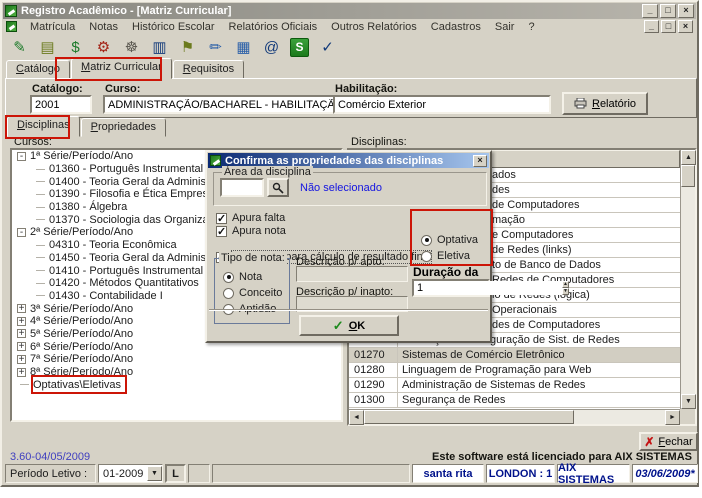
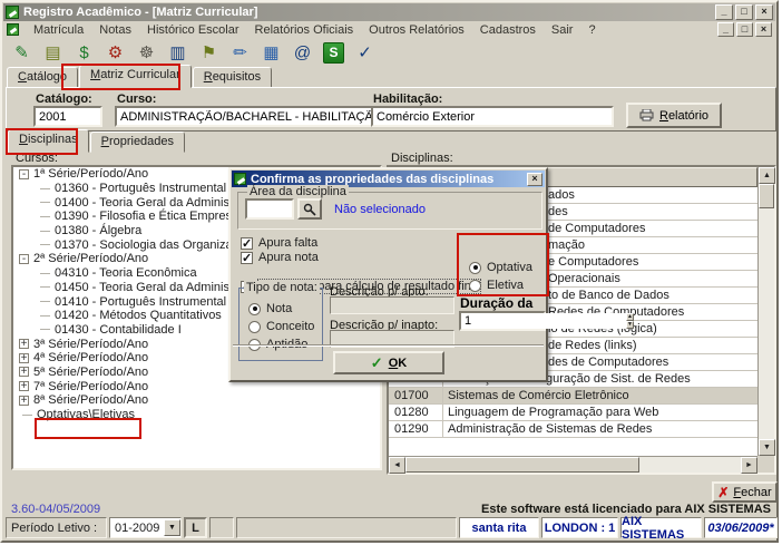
  Registro Acadêmico - [Matriz Curricular]
  _
  □
  ×
  Matrícula
  Notas
  Histórico Escolar
  Relatórios Oficiais
  Outros Relatórios
  Cadastros
  Sair
  ?
  _
  □
  ×
  ✎
  ▤
  $
  ⚙
  ☸
  ▥
  ⚑
  ✏
  ▦
  @
  S
  ✓
  Catálogo
  Matriz Curricular
  Requisitos
  Catálogo:
  2001
  Curso:
  ADMINISTRAÇÃO/BACHAREL - HABILITAÇÃ
  Habilitação:
  Comércio Exterior
  Relatório
  Disciplinas
  Propriedades
  Cursos:
  1ª Série/Período/Ano
  01360 - Português Instrumental
  01400 - Teoria Geral da Adminis
  01390 - Filosofia e Ética Empre
  01380 - Álgebra
  01370 - Sociologia das Organiz
  2ª Série/Período/Ano
  04310 - Teoria Econômica
  01450 - Teoria Geral da Adminis
  01410 - Português Instrumental
  01420 - Métodos Quantitativos
  01430 - Contabilidade I
  3ª Série/Período/Ano
  4ª Série/Período/Ano
  5ª Série/Período/Ano
- 6ª Série/Período/Ano
  7ª Série/Período/Ano
  8ª Série/Período/Ano
  Optativas\Eletivas
  Disciplinas:
  ados
  des
  de Computadores
  mação
  e Computadores
- de Redes (links)
+ Operacionais
  to de Banco de Dados
  Redes de Computadores
  io de Redes (lógica)
- Operacionais
+ de Redes (links)
  des de Computadores
- 01270
+ 01700
  Sistemas de Comércio Eletrônico
  01280
  Linguagem de Programação para Web
  01290
  Administração de Sistemas de Redes
- 01300
- Segurança de Redes
  Confirma as propriedades das disciplinas
  ×
  Área da disciplina
  Não selecionado
  Apura falta
  Apura nota
  Tipo de nota:
  Nota
  Conceito
  Aptidão
  Descrição p/ apto:
  Descrição p/ inapto:
  Optativa
  Eletiva
  1
  ✓
  OK
  ✗
  Fechar
  3.60-04/05/2009
  Este software está licenciado para AIX SISTEMAS
  Período Letivo :
  01-2009
  L
  santa rita
  LONDON : 1
  AIX SISTEMAS
  03/06/2009*
